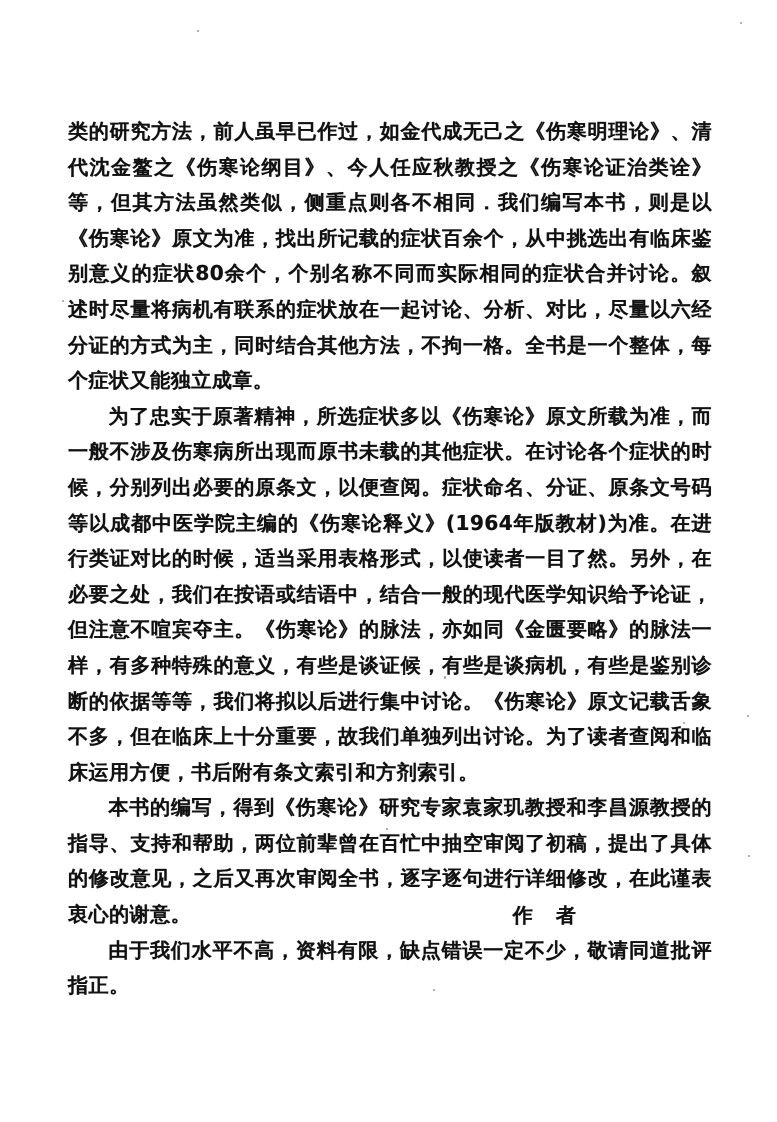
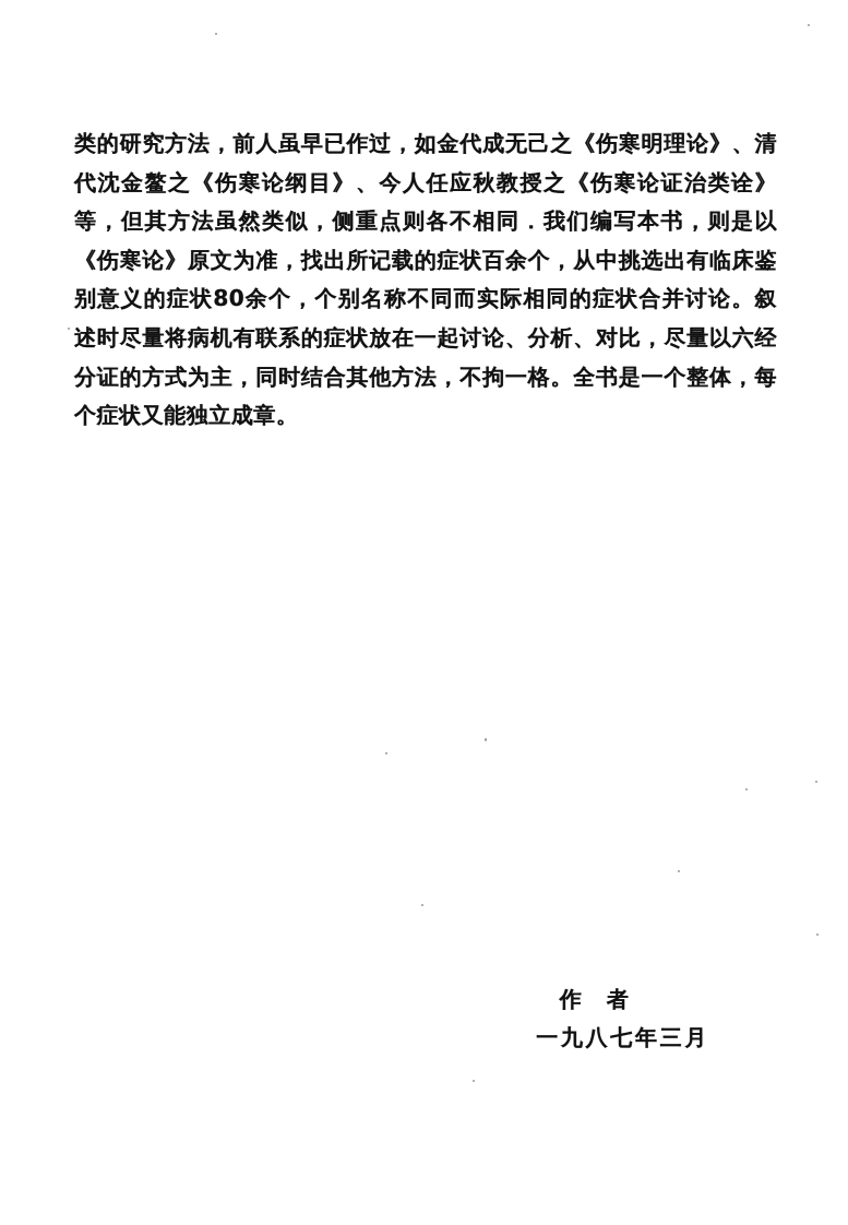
  类的研究方法，前人虽早已作过，如金代成无己之《伤寒明理论》、清代沈金鳌之《伤寒论纲目》、今人任应秋教授之《伤寒论证治类诠》等，但其方法虽然类似，侧重点则各不相同．我们编写本书，则是以《伤寒论》原文为准，找出所记载的症状百余个，从中挑选出有临床鉴别意义的症状80余个，个别名称不同而实际相同的症状合并讨论。叙述时尽量将病机有联系的症状放在一起讨论、分析、对比，尽量以六经分证的方式为主，同时结合其他方法，不拘一格。全书是一个整体，每个症状又能独立成章。
- 为了忠实于原著精神，所选症状多以《伤寒论》原文所载为准，而一般不涉及伤寒病所出现而原书未载的其他症状。在讨论各个症状的时候，分别列出必要的原条文，以便查阅。症状命名、分证、原条文号码等以成都中医学院主编的《伤寒论释义》(1964年版教材)为准。在进行类证对比的时候，适当采用表格形式，以使读者一目了然。另外，在必要之处，我们在按语或结语中，结合一般的现代医学知识给予论证，但注意不喧宾夺主。《伤寒论》的脉法，亦如同《金匮要略》的脉法一样，有多种特殊的意义，有些是谈证候，有些是谈病机，有些是鉴别诊断的依据等等，我们将拟以后进行集中讨论。《伤寒论》原文记载舌象不多，但在临床上十分重要，故我们单独列出讨论。为了读者查阅和临床运用方便，书后附有条文索引和方剂索引。
- 本书的编写，得到《伤寒论》研究专家袁家玑教授和李昌源教授的指导、支持和帮助，两位前辈曾在百忙中抽空审阅了初稿，提出了具体的修改意见，之后又再次审阅全书，逐字逐句进行详细修改，在此谨表衷心的谢意。
- 由于我们水平不高，资料有限，缺点错误一定不少，敬请同道批评指正。
  作 者
+ 一九八七年三月
